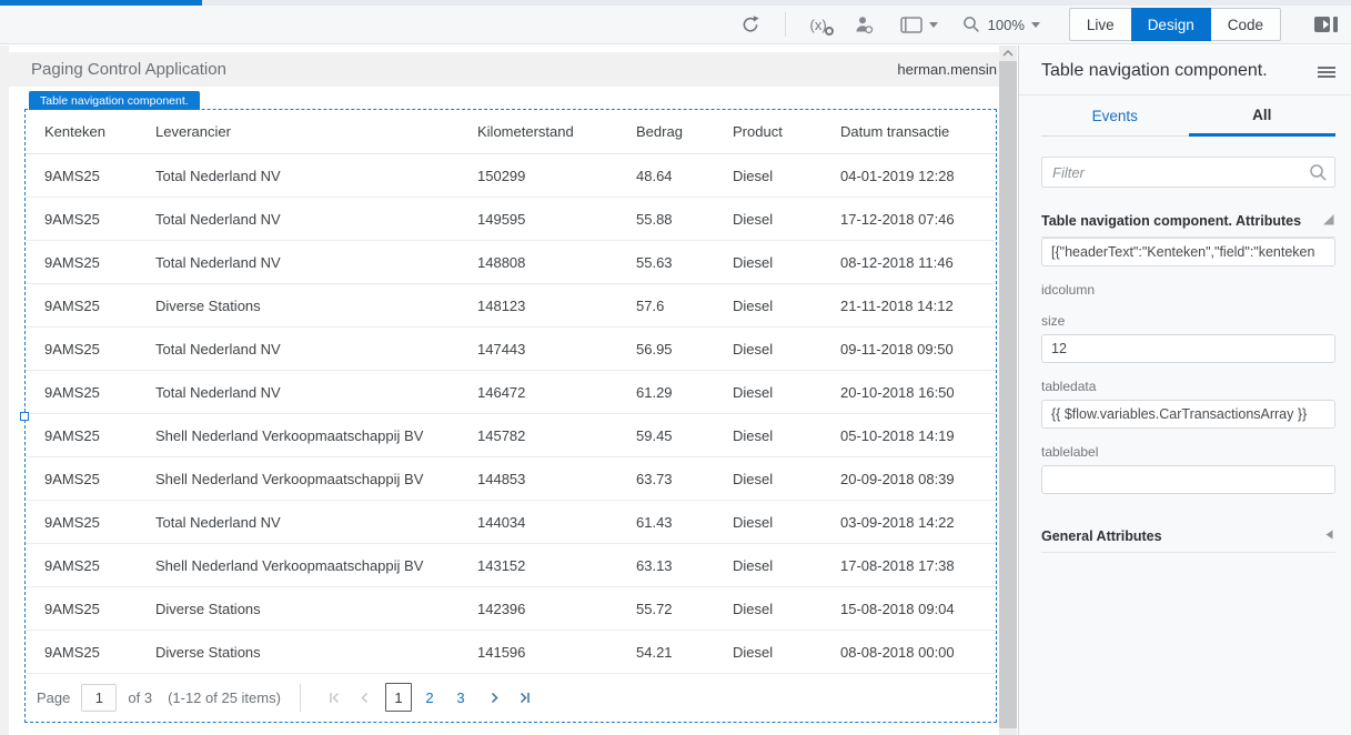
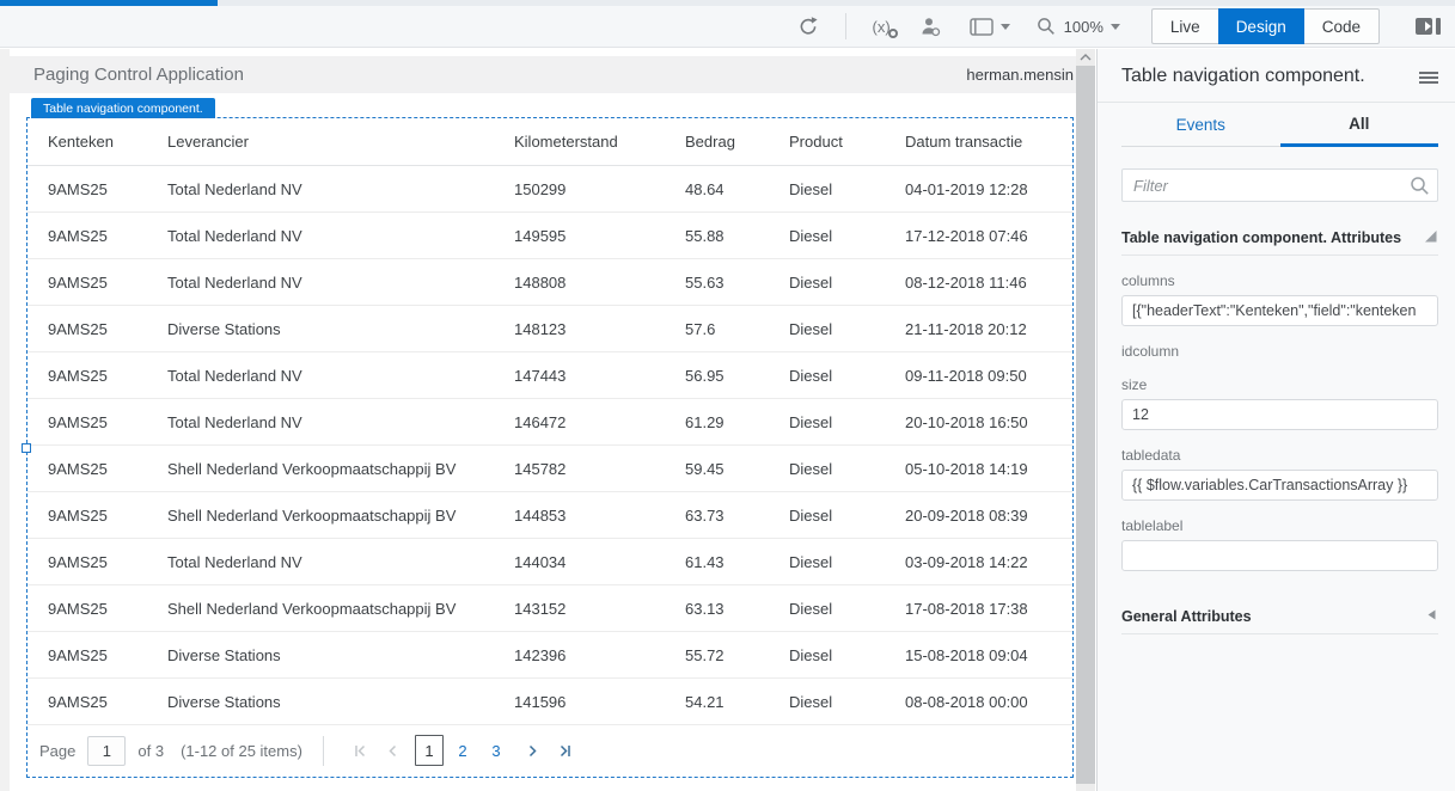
  (x)
  100%
  Live
  Design
  Code
  Paging Control Application
  herman.mensin
  Table navigation component.
  Kenteken
  Leverancier
  Kilometerstand
  Bedrag
  Product
  Datum transactie
  9AMS25
  Total Nederland NV
  150299
  48.64
  Diesel
  04-01-2019 12:28
  9AMS25
  Total Nederland NV
  149595
  55.88
  Diesel
  17-12-2018 07:46
  9AMS25
  Total Nederland NV
  148808
  55.63
  Diesel
  08-12-2018 11:46
  9AMS25
  Diverse Stations
  148123
  57.6
  Diesel
- 21-11-2018 14:12
+ 21-11-2018 20:12
  9AMS25
  Total Nederland NV
  147443
  56.95
  Diesel
  09-11-2018 09:50
  9AMS25
  Total Nederland NV
  146472
  61.29
  Diesel
  20-10-2018 16:50
  9AMS25
  Shell Nederland Verkoopmaatschappij BV
  145782
  59.45
  Diesel
  05-10-2018 14:19
  9AMS25
  Shell Nederland Verkoopmaatschappij BV
  144853
  63.73
  Diesel
  20-09-2018 08:39
  9AMS25
  Total Nederland NV
  144034
  61.43
  Diesel
  03-09-2018 14:22
  9AMS25
  Shell Nederland Verkoopmaatschappij BV
  143152
  63.13
  Diesel
  17-08-2018 17:38
  9AMS25
  Diverse Stations
  142396
  55.72
  Diesel
  15-08-2018 09:04
  9AMS25
  Diverse Stations
  141596
  54.21
  Diesel
  08-08-2018 00:00
  Page
  1
  of 3
  (1-12 of 25 items)
  1
  2
  3
  Table navigation component.
  Events
  All
  Filter
  Table navigation component. Attributes
+ columns
  [{"headerText":"Kenteken","field":"kenteken
  idcolumn
  size
  12
  tabledata
  {{ $flow.variables.CarTransactionsArray }}
  tablelabel
  General Attributes
